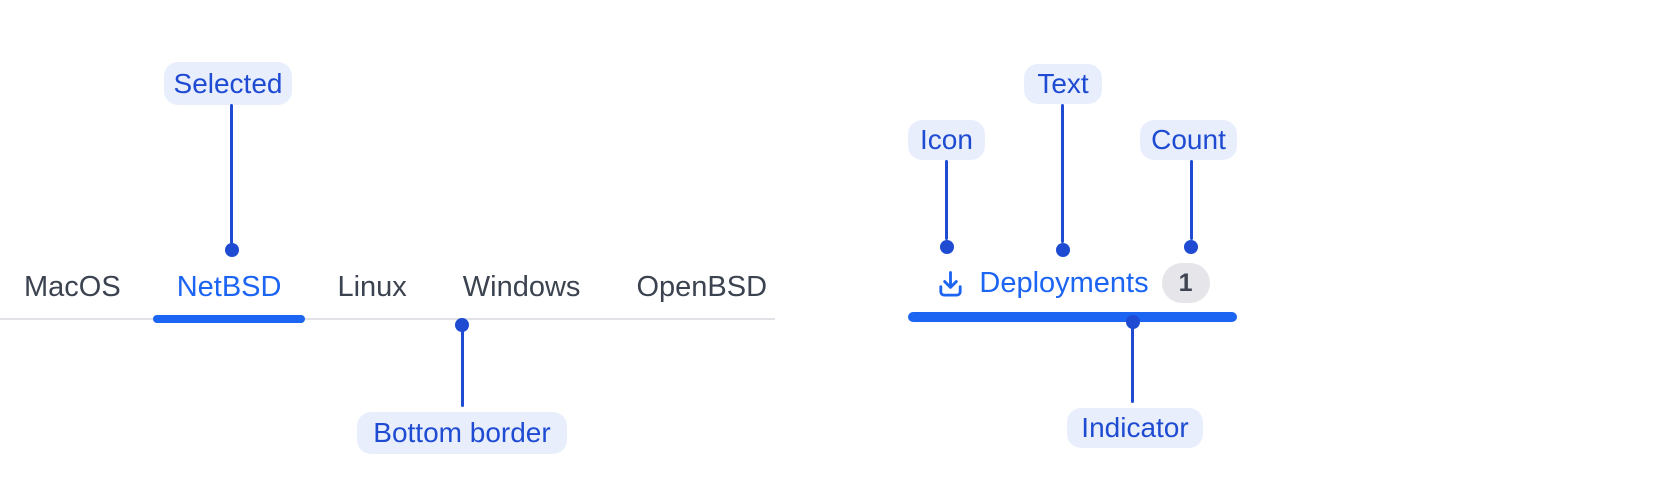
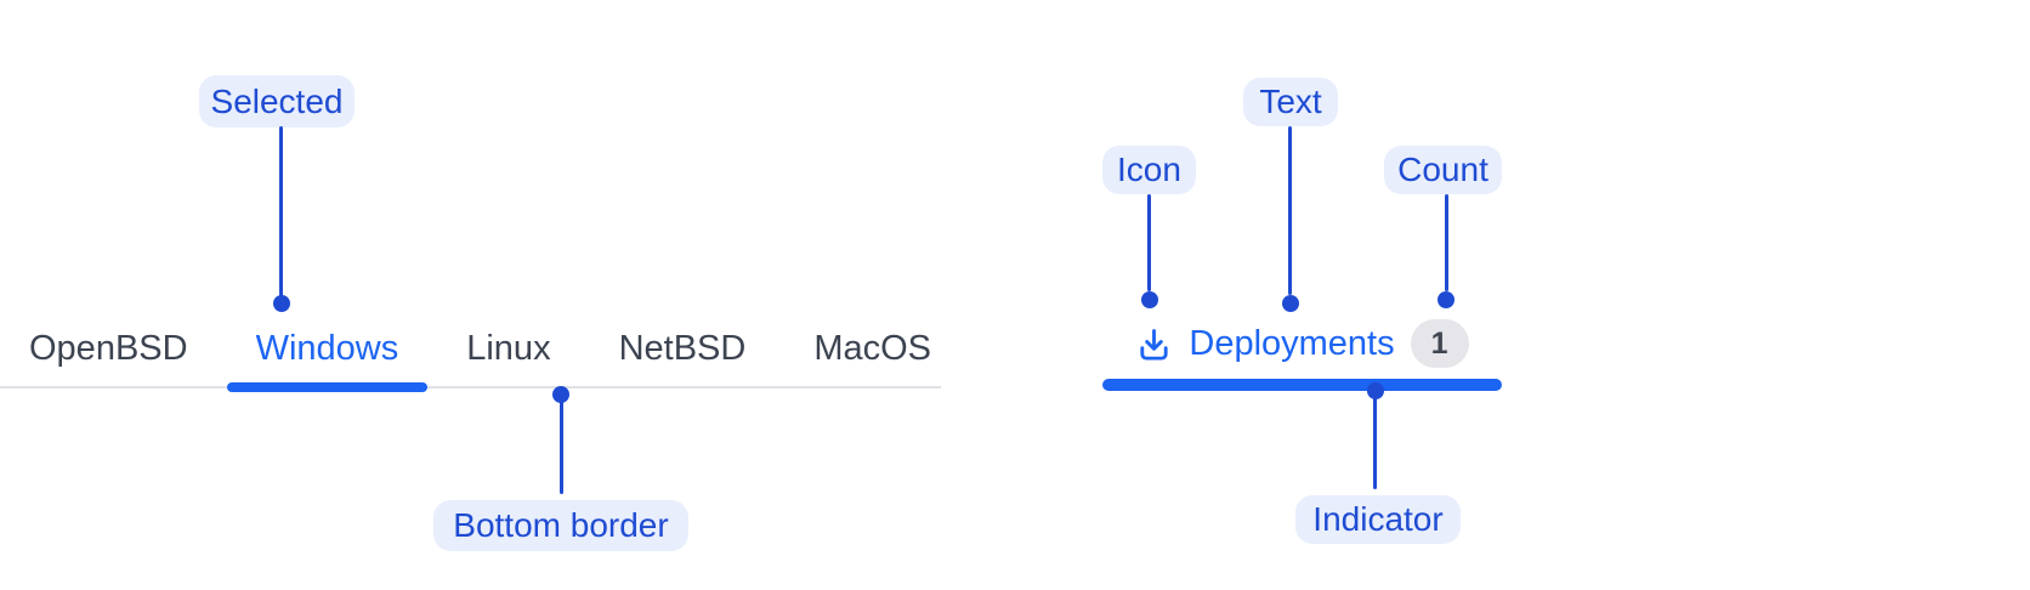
- MacOS
+ OpenBSD
- NetBSD
+ Windows
  Linux
- Windows
+ NetBSD
- OpenBSD
+ MacOS
  Selected
  Bottom border
  Deployments
  1
  Text
  Icon
  Count
  Indicator
